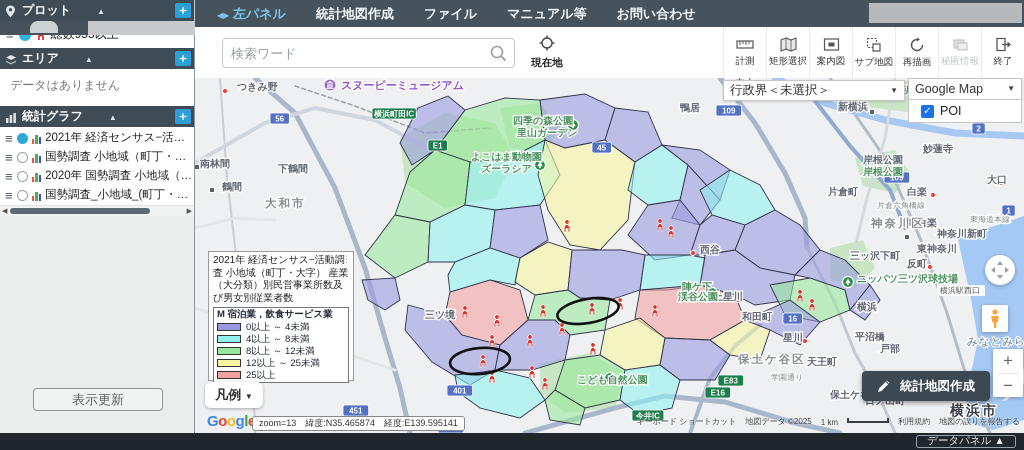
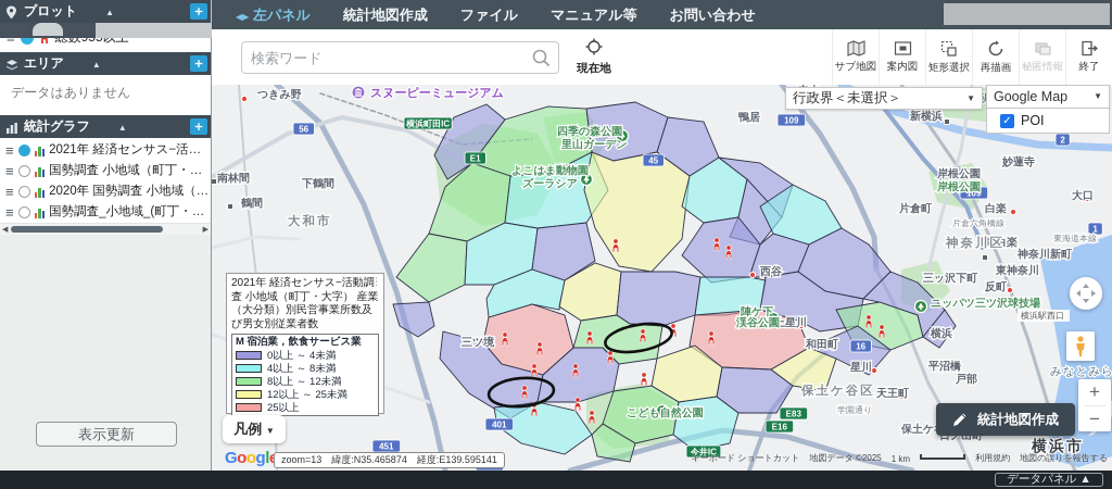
  ◀▶ 左パネル
  統計地図作成
  ファイル
  マニュアル等
  お問い合わせ
  検索ワード
  現在地
- 計測
- 矩形選択
+ サブ地図
  案内図
- サブ地図
+ 矩形選択
  再描画
  秘匿情報
  終了
  16
  45
  56
  109
  109
  401
  451
  1
  2
  E1
  E16
  E83
  横浜町田IC
  今井IC
  つきみ野
  スヌーピーミュージアム
  下鶴間
  鶴間
  南林間
  大和市
  鴨居
  新横浜
  妙蓮寺
  岸根公園
  大口
  片倉町
  白楽
  東白楽
  神奈川区
  神奈川新町
  東神奈川
  三ッ沢下町
  反町
  横浜
  平沼橋
  戸部
  西谷
  三ツ境
  上星川
  和田町
  星川
  保土ケ谷区
  天王町
  保土ケ
  日ノ出町
  横浜市
  みなとみら
  四季の森公園
  里山ガーデン
  よこはま動物園
  ズーラシア
  岸根公園
  こども自然公園
  陣ケ下
  渓谷公園
  ニッパツ三ツ沢球技場
  学園通り
  片倉六角橋線
  東海道本線
  横浜駅西口
  行政界＜未選択＞
  ▼
  Google Map
  ▼
  ✓
  POI
  ⋮
  2021年 経済センサス−活動調査 小地域（町丁・大字） 産業（大分類）別民営事業所数及び男女別従業者数
  M 宿泊業，飲食サービス業
  0以上 ～ 4未満
  4以上 ～ 8未満
  8以上 ～ 12未満
  12以上 ～ 25未満
  25以上
  凡例 ▼
  Googl
  zoom=13
  緯度:N35.465874
  経度:E139.595141
  キーボード ショートカット
  地図データ ©2025
  1 km
  利用規約
  地図の誤りを報告する
  統計地図作成
  +
  −
  プロット ▲
  ＋
  エリア ▲
  ＋
  データはありません
  統計グラフ ▲
  ＋
  ≡
  2021年 経済センサス−活動調
  ≡
  国勢調査 小地域（町丁・字等
  ≡
  2020年 国勢調査 小地域（町
  ≡
  国勢調査_小地域_(町丁・字等
  表示更新
  データパネル ▲
